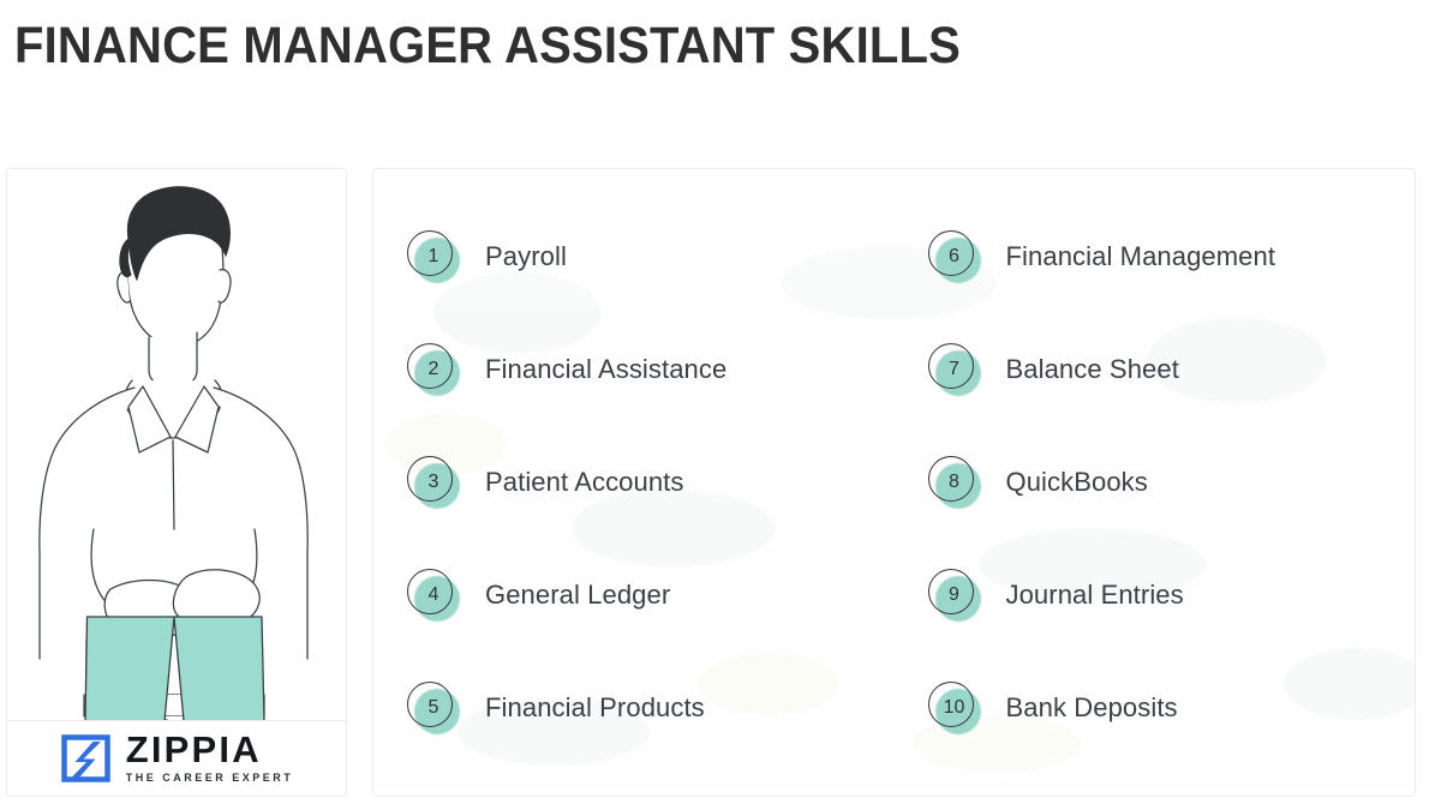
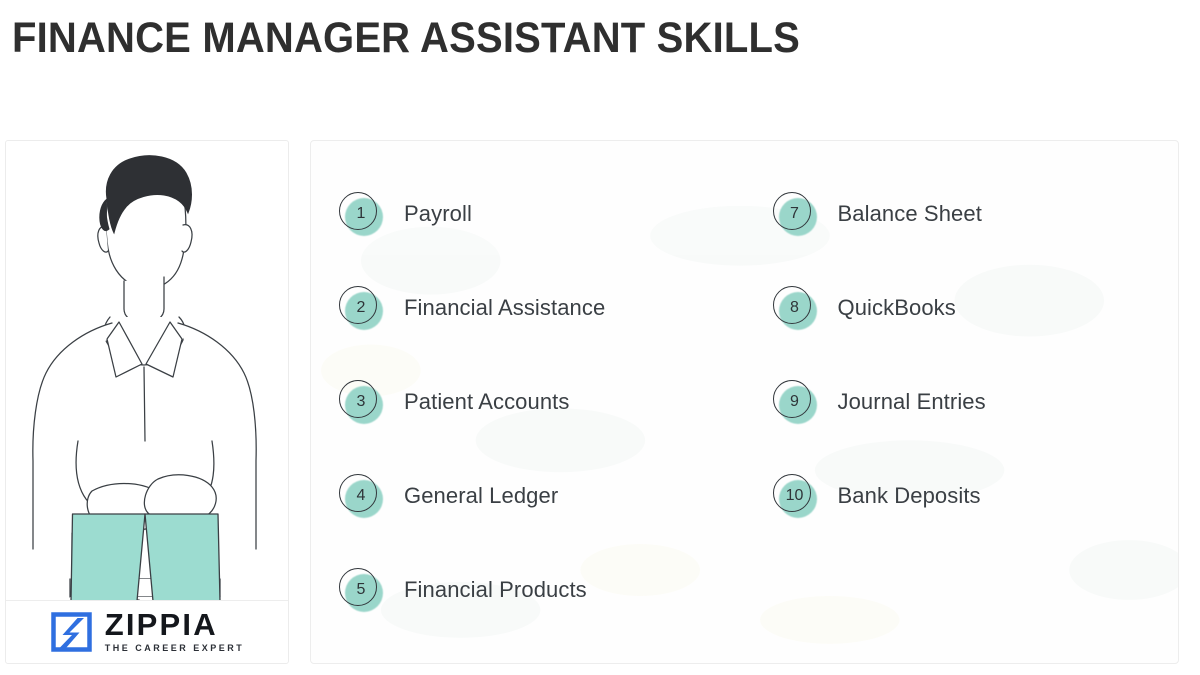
  FINANCE MANAGER ASSISTANT SKILLS
  ZIPPIA
  THE CAREER EXPERT
  1
  Payroll
  2
  Financial Assistance
  3
  Patient Accounts
  4
  General Ledger
  5
  Financial Products
- 6
- Financial Management
  7
  Balance Sheet
  8
  QuickBooks
  9
  Journal Entries
  10
  Bank Deposits
